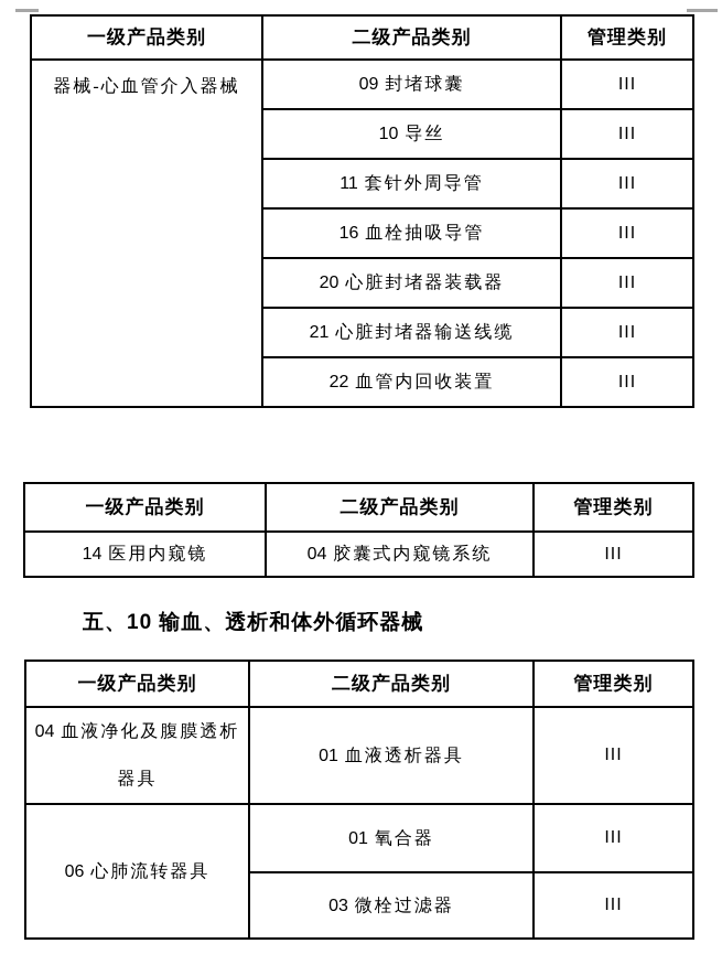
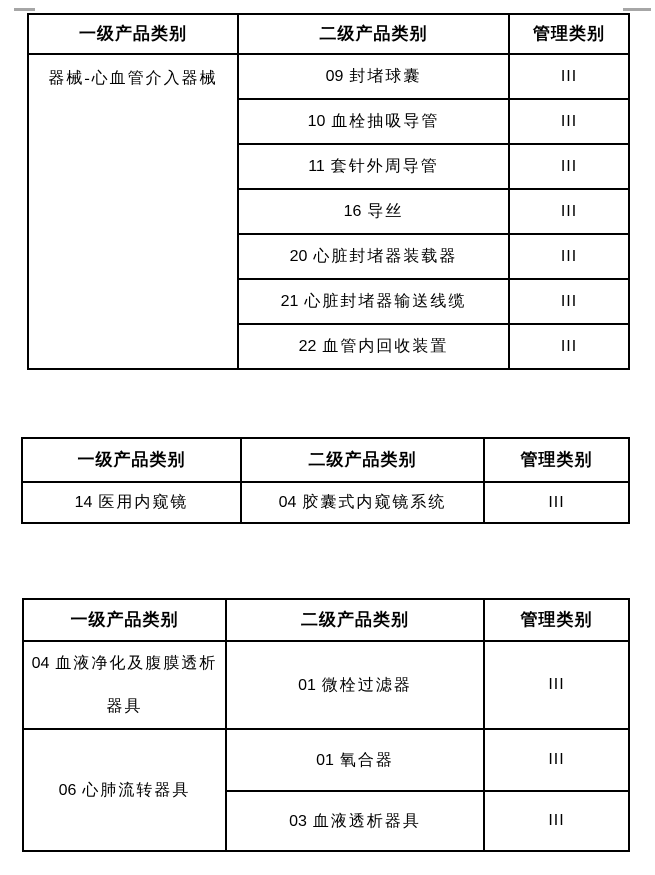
  一级产品类别	二级产品类别	管理类别
  器械-心血管介入器械	09 封堵球囊	III
- 10 导丝	III
+ 10 血栓抽吸导管	III
  11 套针外周导管	III
- 16 血栓抽吸导管	III
+ 16 导丝	III
  20 心脏封堵器装载器	III
  21 心脏封堵器输送线缆	III
  22 血管内回收装置	III
  一级产品类别	二级产品类别	管理类别
  14 医用内窥镜	04 胶囊式内窥镜系统	III
- 五、10 输血、透析和体外循环器械
  一级产品类别	二级产品类别	管理类别
- 04 血液净化及腹膜透析器具	01 血液透析器具	III
+ 04 血液净化及腹膜透析器具	01 微栓过滤器	III
  06 心肺流转器具	01 氧合器	III
- 03 微栓过滤器	III
+ 03 血液透析器具	III
